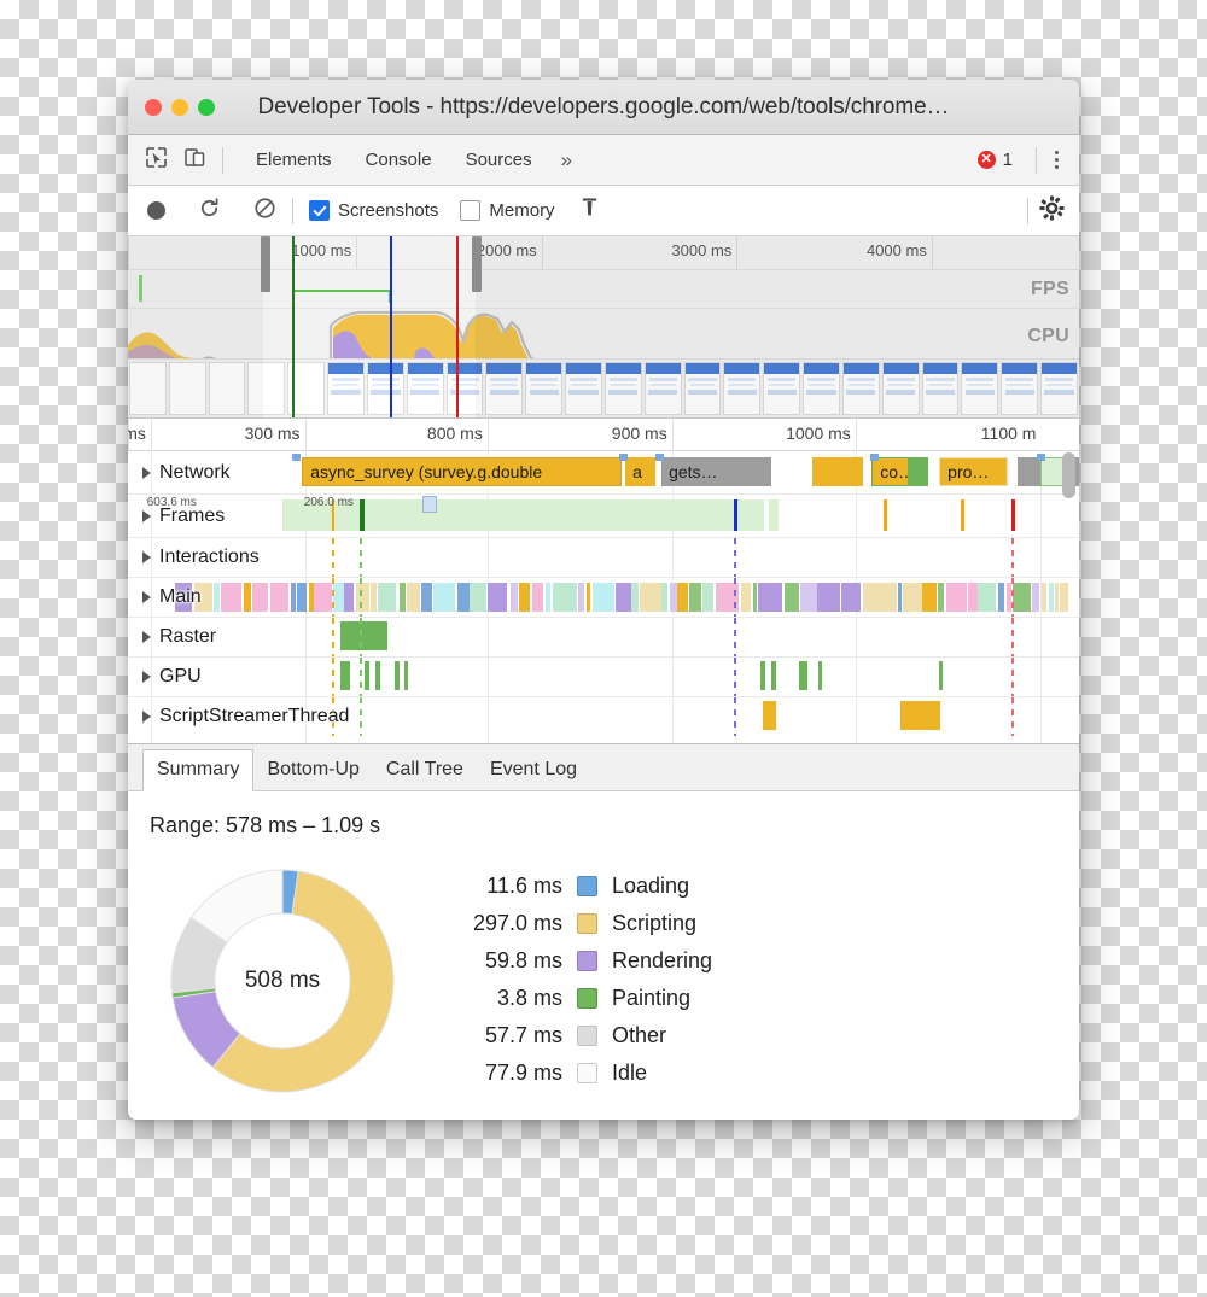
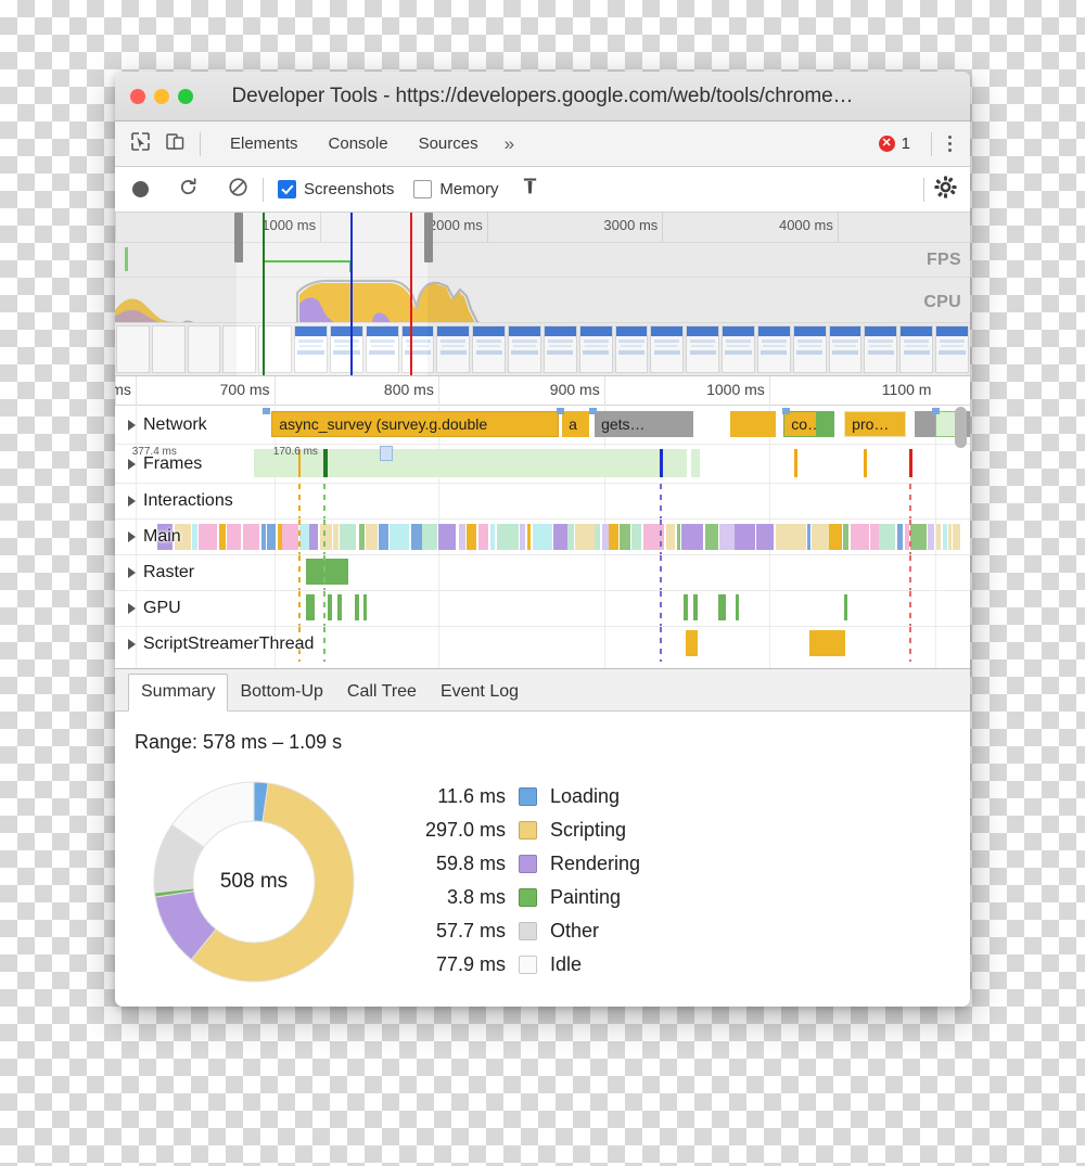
  Developer Tools - https://developers.google.com/web/tools/chrome…
  Elements
  Console
  Sources
  »
  ✕
  1
  Screenshots
  Memory
  1000 ms
  000 ms
  3000 ms
  4000 ms
  FPS
  CPU
  ms
- 300 ms
+ 700 ms
  800 ms
  900 ms
  1000 ms
  1100 m
  async_survey (survey.g.double
  a
  gets…
  co…
  pro…
  Network
- 603.6 ms
+ 377.4 ms
- 206.0 ms
+ 170.6 ms
  Frames
  Interactions
  Main
  Raster
  GPU
  ScriptStreamerThread
  Summary
  Bottom-Up
  Call Tree
  Event Log
  Range: 578 ms – 1.09 s
  508 ms
  11.6 ms
  Loading
  297.0 ms
  Scripting
  59.8 ms
  Rendering
  3.8 ms
  Painting
  57.7 ms
  Other
  77.9 ms
  Idle
